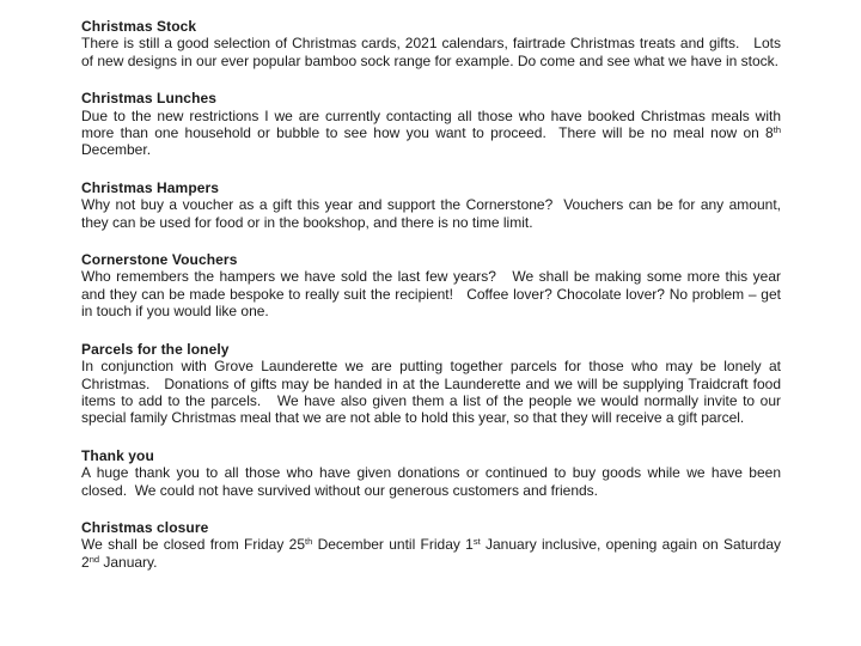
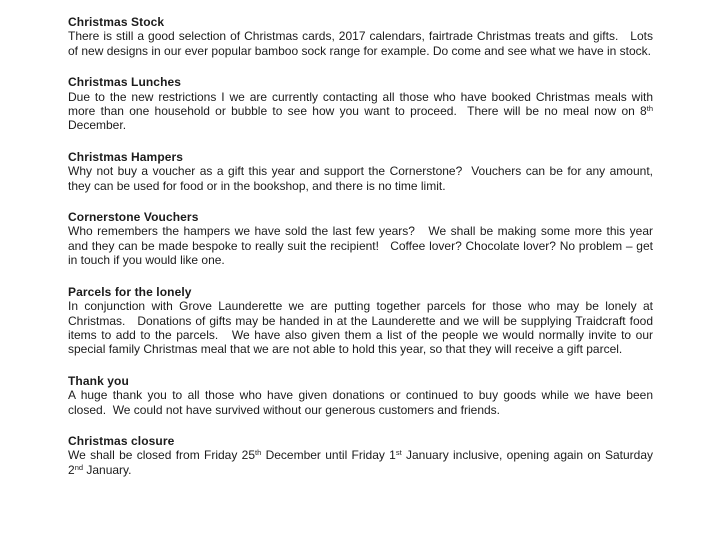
  Christmas Stock
- There is still a good selection of Christmas cards, 2021 calendars, fairtrade Christmas treats and gifts. Lots of new designs in our ever popular bamboo sock range for example. Do come and see what we have in stock.
+ There is still a good selection of Christmas cards, 2017 calendars, fairtrade Christmas treats and gifts. Lots of new designs in our ever popular bamboo sock range for example. Do come and see what we have in stock.
  Christmas Lunches
  Due to the new restrictions I we are currently contacting all those who have booked Christmas meals with more than one household or bubble to see how you want to proceed. There will be no meal now on 8th December.
  Christmas Hampers
  Why not buy a voucher as a gift this year and support the Cornerstone? Vouchers can be for any amount, they can be used for food or in the bookshop, and there is no time limit.
  Cornerstone Vouchers
  Who remembers the hampers we have sold the last few years? We shall be making some more this year and they can be made bespoke to really suit the recipient! Coffee lover? Chocolate lover? No problem – get in touch if you would like one.
  Parcels for the lonely
  In conjunction with Grove Launderette we are putting together parcels for those who may be lonely at Christmas. Donations of gifts may be handed in at the Launderette and we will be supplying Traidcraft food items to add to the parcels. We have also given them a list of the people we would normally invite to our special family Christmas meal that we are not able to hold this year, so that they will receive a gift parcel.
  Thank you
  A huge thank you to all those who have given donations or continued to buy goods while we have been closed. We could not have survived without our generous customers and friends.
  Christmas closure
  We shall be closed from Friday 25th December until Friday 1st January inclusive, opening again on Saturday 2nd January.
